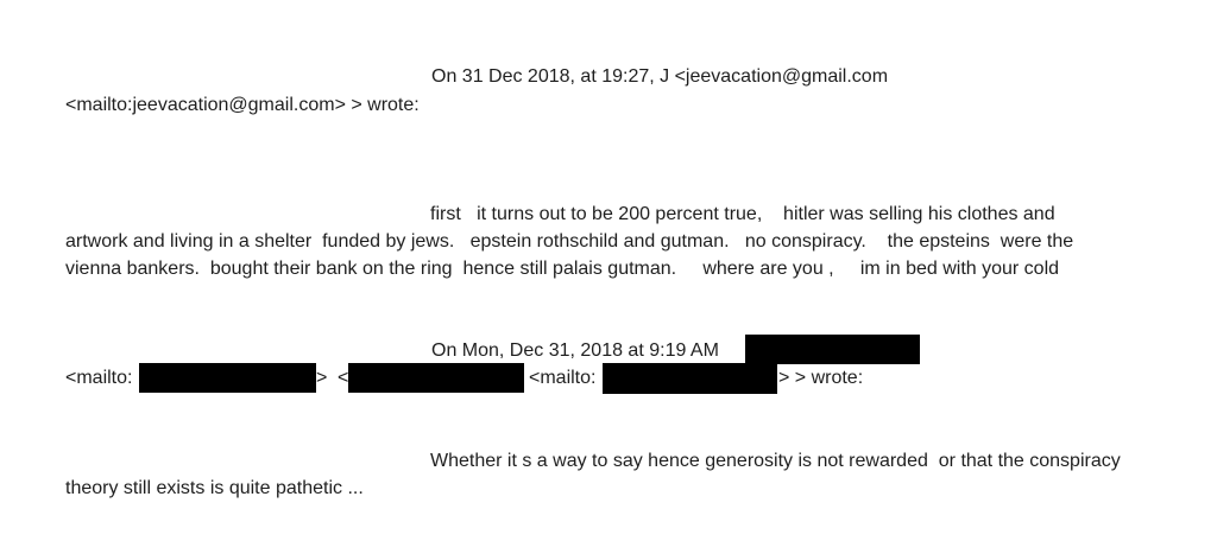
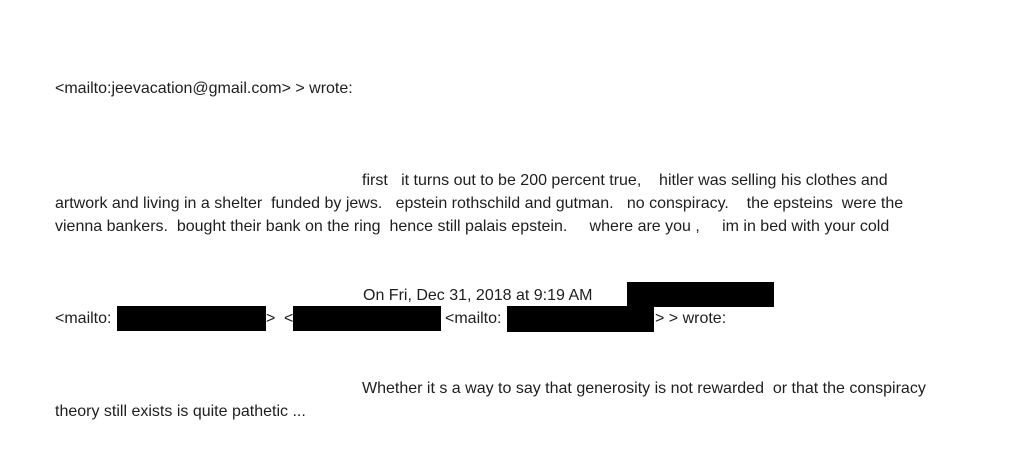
- On 31 Dec 2018, at 19:27, J <jeevacation@gmail.com
  <mailto:jeevacation@gmail.com> > wrote:
  first it turns out to be 200 percent true, hitler was selling his clothes and
  artwork and living in a shelter funded by jews. epstein rothschild and gutman. no conspiracy. the epsteins were the
- vienna bankers. bought their bank on the ring hence still palais gutman. where are you , im in bed with your cold
+ vienna bankers. bought their bank on the ring hence still palais epstein. where are you , im in bed with your cold
- On Mon, Dec 31, 2018 at 9:19 AM
+ On Fri, Dec 31, 2018 at 9:19 AM
  <mailto:
  >
  <
  <mailto:
  > > wrote:
- Whether it s a way to say hence generosity is not rewarded or that the conspiracy
+ Whether it s a way to say that generosity is not rewarded or that the conspiracy
  theory still exists is quite pathetic ...
